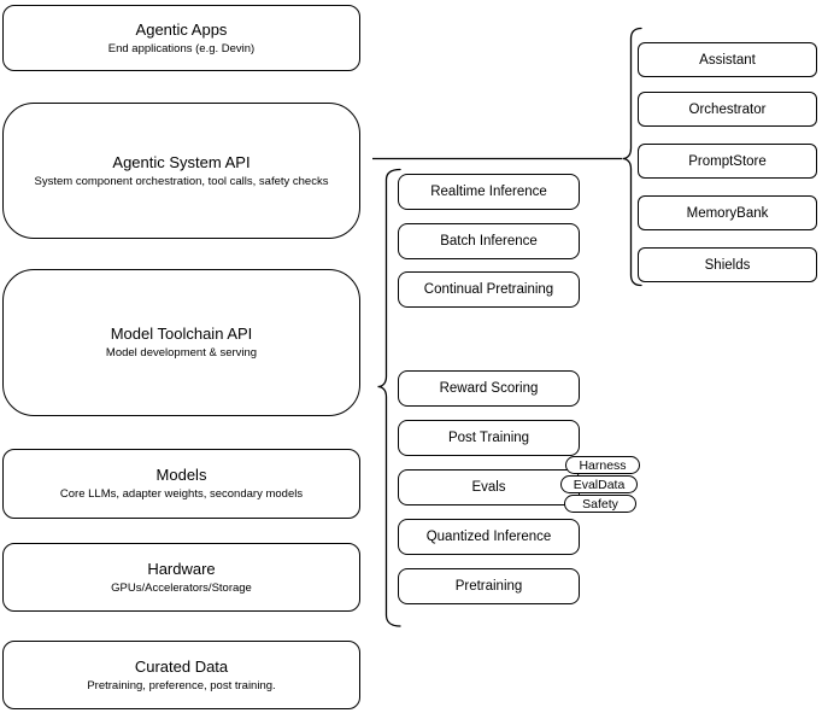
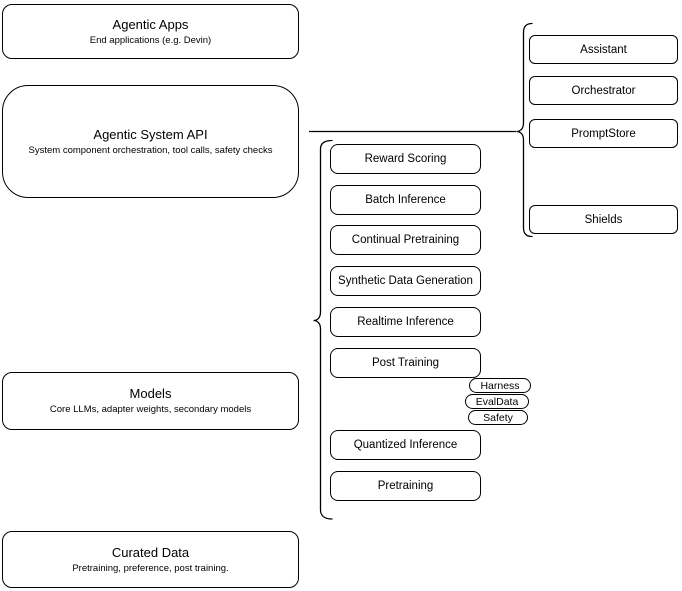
  Agentic Apps
  End applications (e.g. Devin)
  Agentic System API
  System component orchestration, tool calls, safety checks
- Model Toolchain API
- Model development & serving
  Models
  Core LLMs, adapter weights, secondary models
- Hardware
- GPUs/Accelerators/Storage
  Curated Data
  Pretraining, preference, post training.
- Realtime Inference
+ Reward Scoring
  Batch Inference
  Continual Pretraining
+ Synthetic Data Generation
- Reward Scoring
+ Realtime Inference
  Post Training
- Evals
  Quantized Inference
  Pretraining
  Harness
  EvalData
  Safety
  Assistant
  Orchestrator
  PromptStore
- MemoryBank
  Shields
